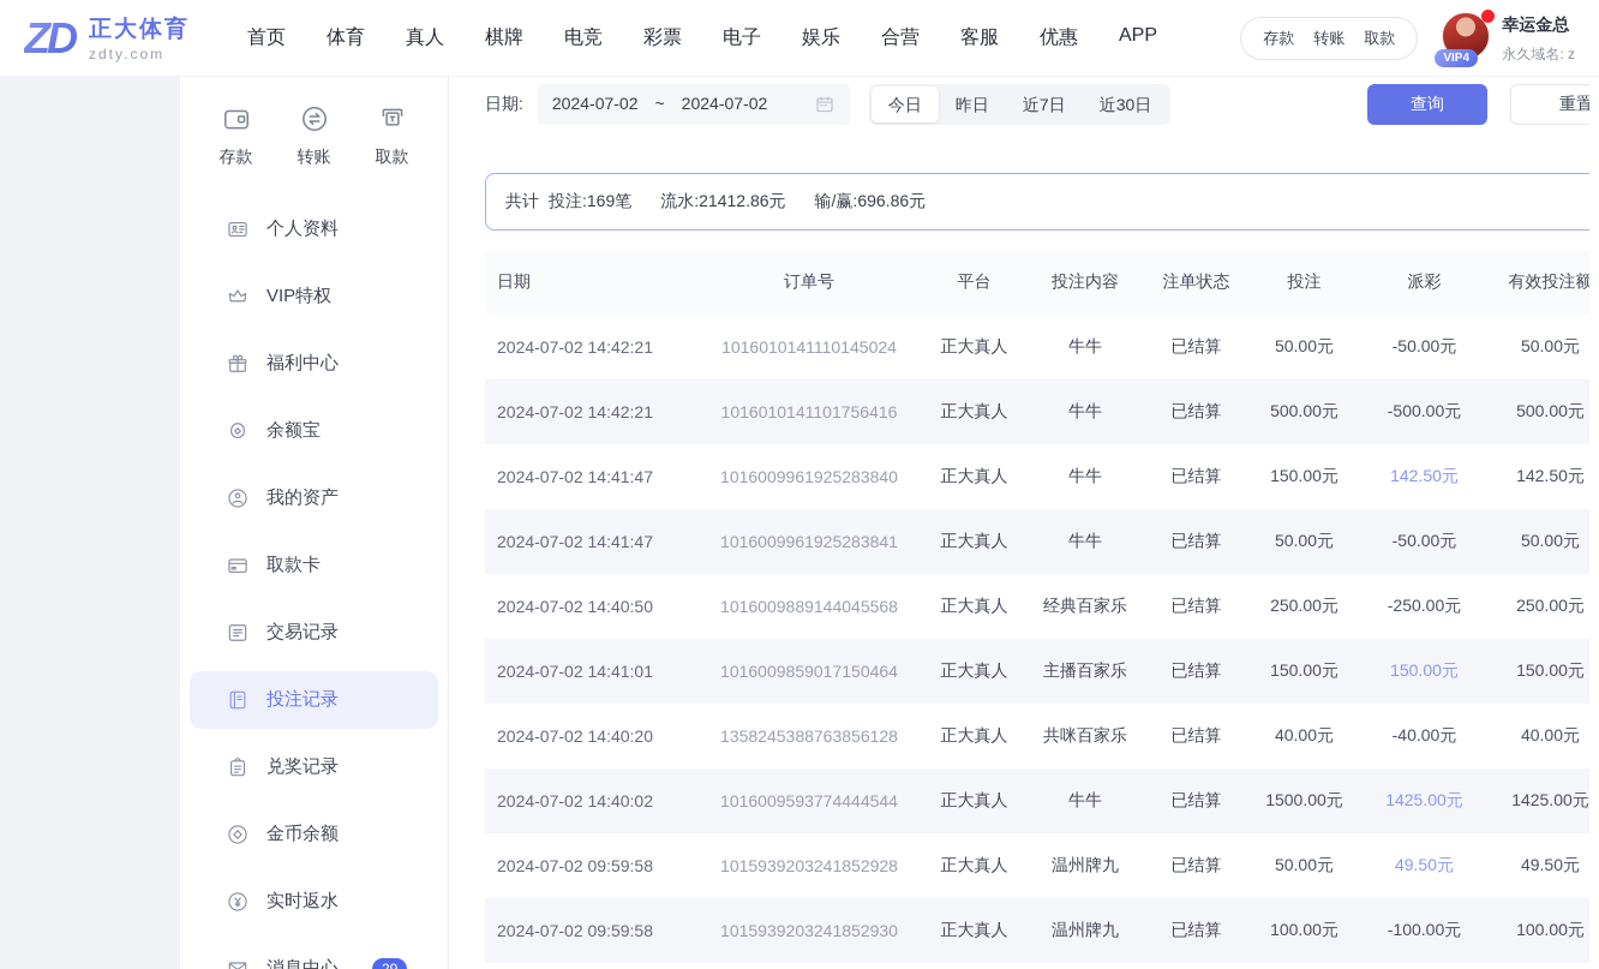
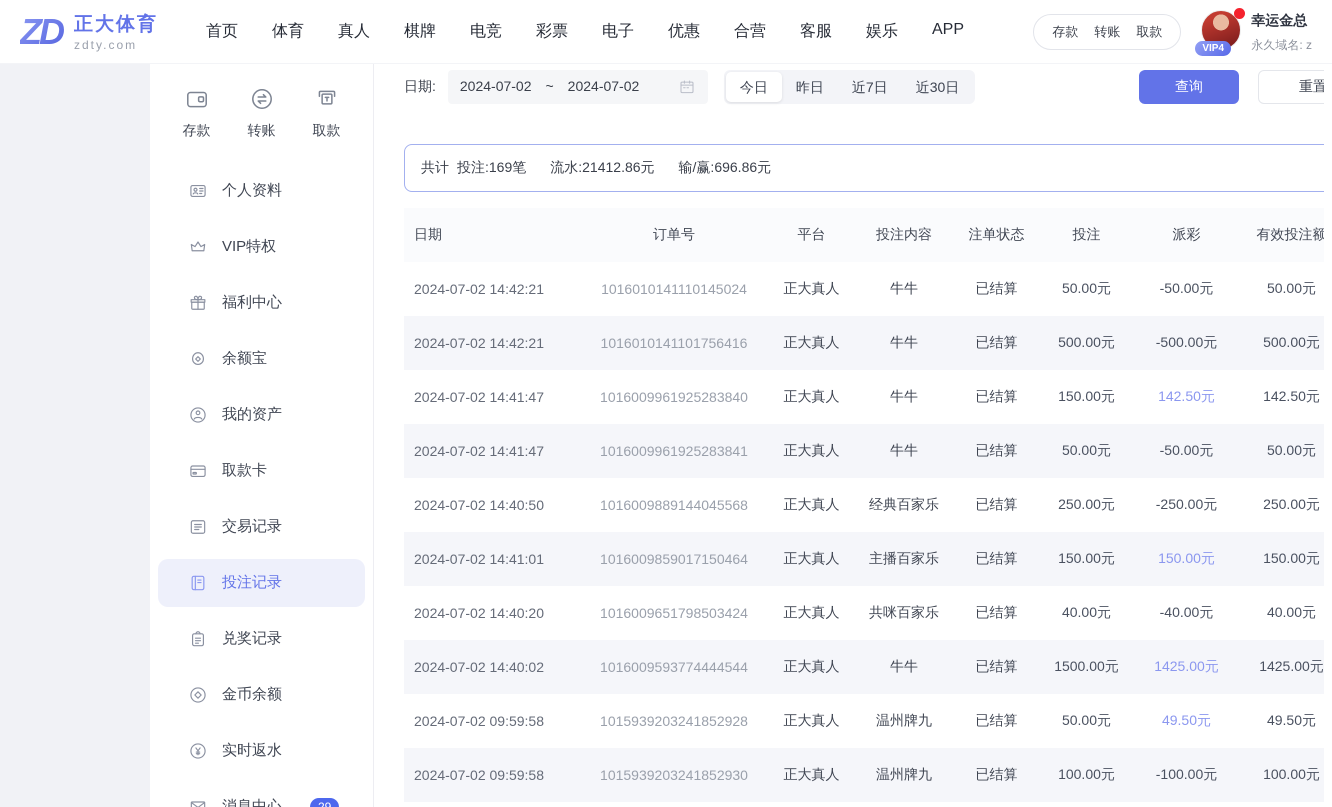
  ZD
  正大体育
  zdty.com
  首页
  体育
  真人
  棋牌
  电竞
  彩票
  电子
- 娱乐
+ 优惠
  合营
  客服
- 优惠
+ 娱乐
  APP
  存款
  转账
  取款
  VIP4
  幸运金总
  永久域名: z
  存款
  转账
  取款
  个人资料
  VIP特权
  福利中心
  余额宝
  我的资产
  取款卡
  交易记录
  投注记录
  兑奖记录
  金币余额
  实时返水
  消息中心
  日期:
  2024-07-02 ~ 2024-07-02
  今日
  昨日
  近7日
  近30日
  查询
  重置
  共计
  投注:169笔
  流水:21412.86元
  输/赢:696.86元
  日期	订单号	平台	投注内容	注单状态	投注	派彩	有效投注额
  2024-07-02 14:42:21	1016010141110145024	正大真人	牛牛	已结算	50.00元	-50.00元	50.00元
  2024-07-02 14:42:21	1016010141101756416	正大真人	牛牛	已结算	500.00元	-500.00元	500.00元
  2024-07-02 14:41:47	1016009961925283840	正大真人	牛牛	已结算	150.00元	142.50元	142.50元
  2024-07-02 14:41:47	1016009961925283841	正大真人	牛牛	已结算	50.00元	-50.00元	50.00元
  2024-07-02 14:40:50	1016009889144045568	正大真人	经典百家乐	已结算	250.00元	-250.00元	250.00元
  2024-07-02 14:41:01	1016009859017150464	正大真人	主播百家乐	已结算	150.00元	150.00元	150.00元
- 2024-07-02 14:40:20	1358245388763856128	正大真人	共咪百家乐	已结算	40.00元	-40.00元	40.00元
+ 2024-07-02 14:40:20	1016009651798503424	正大真人	共咪百家乐	已结算	40.00元	-40.00元	40.00元
  2024-07-02 14:40:02	1016009593774444544	正大真人	牛牛	已结算	1500.00元	1425.00元	1425.00元
  2024-07-02 09:59:58	1015939203241852928	正大真人	温州牌九	已结算	50.00元	49.50元	49.50元
  2024-07-02 09:59:58	1015939203241852930	正大真人	温州牌九	已结算	100.00元	-100.00元	100.00元
